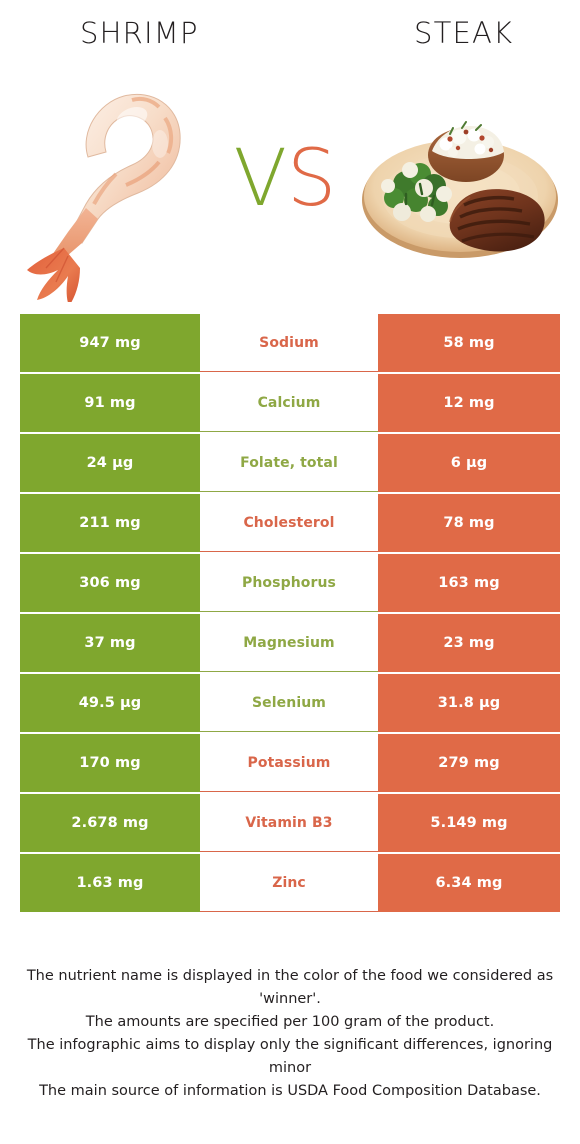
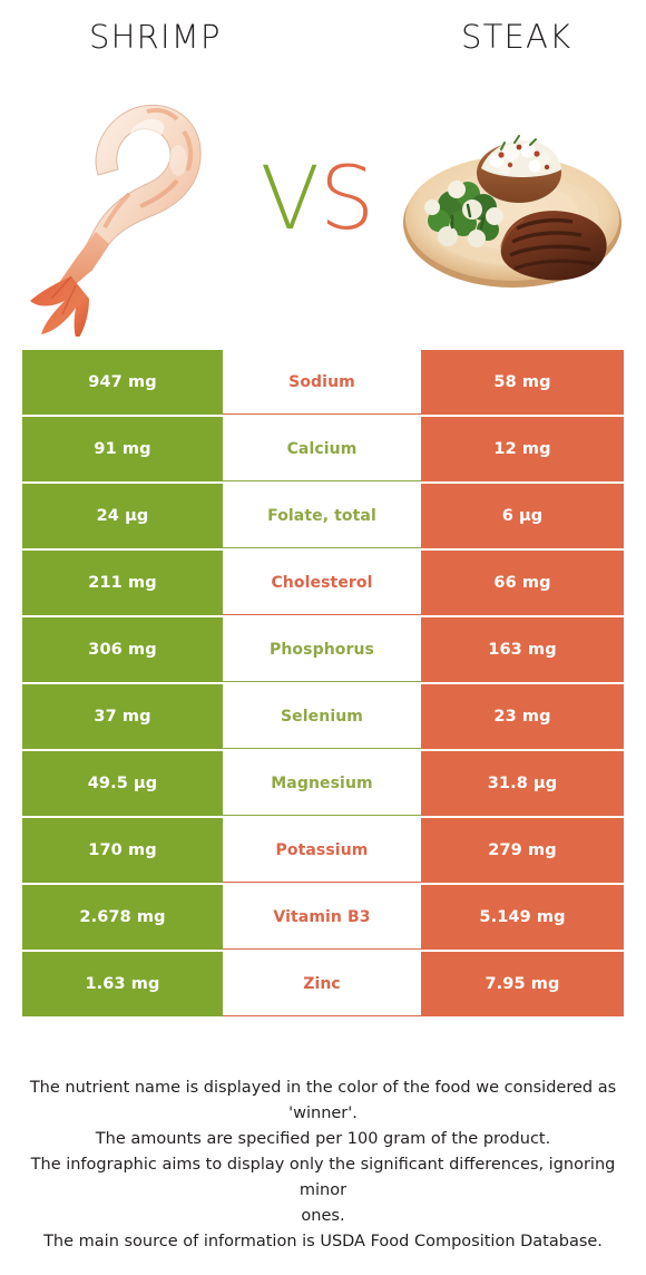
  SHRIMP
  STEAK
  VS
  947 mg
  Sodium
  58 mg
  91 mg
  Calcium
  12 mg
  24 µg
  Folate, total
  6 µg
  211 mg
  Cholesterol
- 78 mg
+ 66 mg
  306 mg
  Phosphorus
  163 mg
  37 mg
- Magnesium
+ Selenium
  23 mg
  49.5 µg
- Selenium
+ Magnesium
  31.8 µg
  170 mg
  Potassium
  279 mg
  2.678 mg
  Vitamin B3
  5.149 mg
  1.63 mg
  Zinc
- 6.34 mg
+ 7.95 mg
  The nutrient name is displayed in the color of the food we considered as
  'winner'.
  The amounts are specified per 100 gram of the product.
  The infographic aims to display only the significant differences, ignoring minor
+ ones.
  The main source of information is USDA Food Composition Database.
